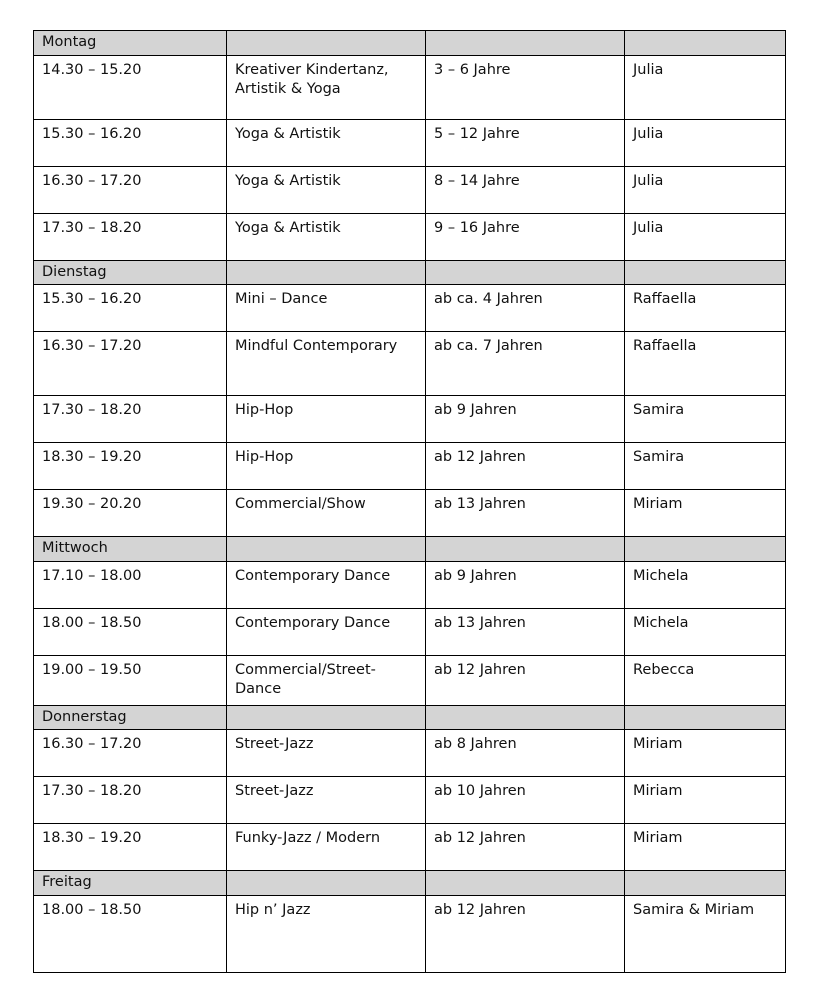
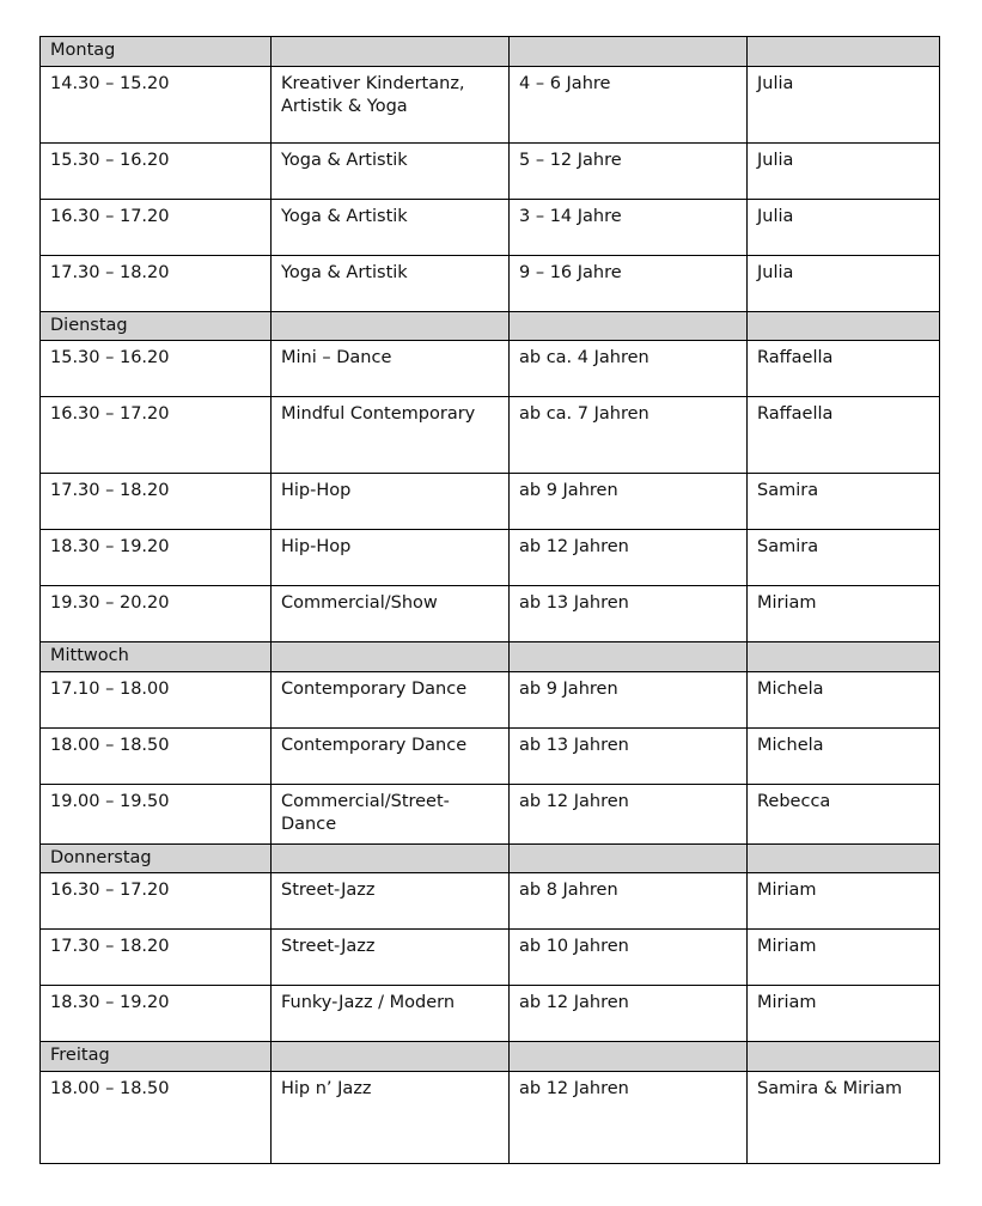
  Montag
- 14.30 – 15.20	Kreativer Kindertanz, Artistik & Yoga	3 – 6 Jahre	Julia
+ 14.30 – 15.20	Kreativer Kindertanz, Artistik & Yoga	4 – 6 Jahre	Julia
  15.30 – 16.20	Yoga & Artistik	5 – 12 Jahre	Julia
- 16.30 – 17.20	Yoga & Artistik	8 – 14 Jahre	Julia
+ 16.30 – 17.20	Yoga & Artistik	3 – 14 Jahre	Julia
  17.30 – 18.20	Yoga & Artistik	9 – 16 Jahre	Julia
  Dienstag
  15.30 – 16.20	Mini – Dance	ab ca. 4 Jahren	Raffaella
  16.30 – 17.20	Mindful Contemporary	ab ca. 7 Jahren	Raffaella
  17.30 – 18.20	Hip-Hop	ab 9 Jahren	Samira
  18.30 – 19.20	Hip-Hop	ab 12 Jahren	Samira
  19.30 – 20.20	Commercial/Show	ab 13 Jahren	Miriam
  Mittwoch
  17.10 – 18.00	Contemporary Dance	ab 9 Jahren	Michela
  18.00 – 18.50	Contemporary Dance	ab 13 Jahren	Michela
  19.00 – 19.50	Commercial/Street-Dance	ab 12 Jahren	Rebecca
  Donnerstag
  16.30 – 17.20	Street-Jazz	ab 8 Jahren	Miriam
  17.30 – 18.20	Street-Jazz	ab 10 Jahren	Miriam
  18.30 – 19.20	Funky-Jazz / Modern	ab 12 Jahren	Miriam
  Freitag
  18.00 – 18.50	Hip n’ Jazz	ab 12 Jahren	Samira & Miriam
